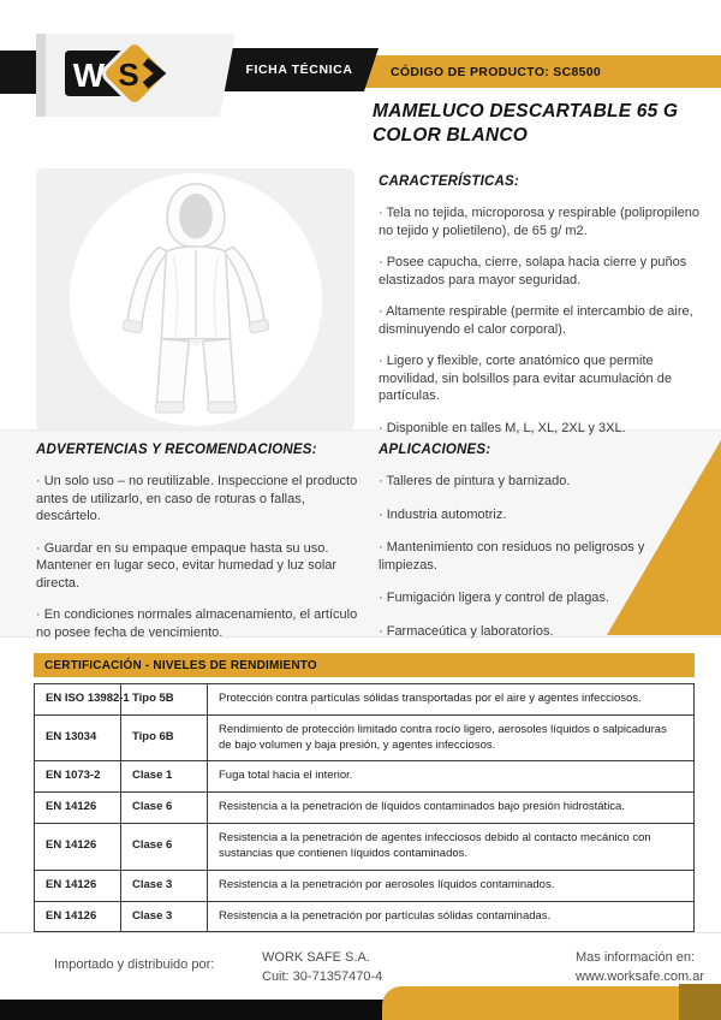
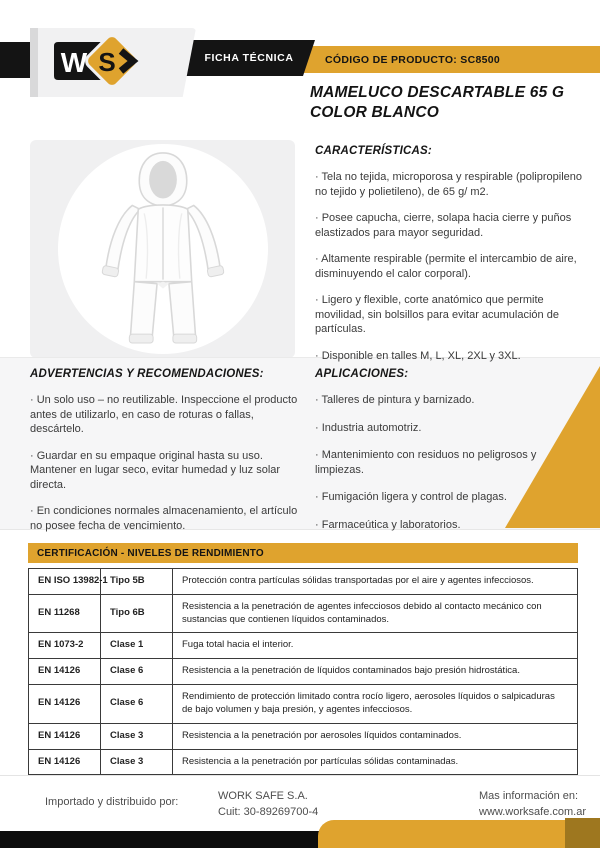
  CÓDIGO DE PRODUCTO: SC8500
  FICHA TÉCNICA
  W
  S
  MAMELUCO DESCARTABLE 65 G
  COLOR BLANCO
  CARACTERÍSTICAS:
  · Tela no tejida, microporosa y respirable (polipropileno no tejido y polietileno), de 65 g/ m2.
  · Posee capucha, cierre, solapa hacia cierre y puños elastizados para mayor seguridad.
  · Altamente respirable (permite el intercambio de aire, disminuyendo el calor corporal).
  · Ligero y flexible, corte anatómico que permite movilidad, sin bolsillos para evitar acumulación de partículas.
  · Disponible en talles M, L, XL, 2XL y 3XL.
  ADVERTENCIAS Y RECOMENDACIONES:
  · Un solo uso – no reutilizable. Inspeccione el producto antes de utilizarlo, en caso de roturas o fallas, descártelo.
- · Guardar en su empaque empaque hasta su uso. Mantener en lugar seco, evitar humedad y luz solar directa.
+ · Guardar en su empaque original hasta su uso. Mantener en lugar seco, evitar humedad y luz solar directa.
  · En condiciones normales almacenamiento, el artículo no posee fecha de vencimiento.
  APLICACIONES:
  · Talleres de pintura y barnizado.
  · Industria automotriz.
  · Mantenimiento con residuos no peligrosos y limpiezas.
  · Fumigación ligera y control de plagas.
  · Farmaceútica y laboratorios.
  CERTIFICACIÓN - NIVELES DE RENDIMIENTO
  EN ISO 13982-
  Tipo 5B
  Protección contra partículas sólidas transportadas por el aire y agentes infecciosos.
- EN 13034
+ EN 11268
  Tipo 6B
- Rendimiento de protección limitado contra rocío ligero, aerosoles líquidos o salpicaduras de bajo volumen y baja presión, y agentes infecciosos.
+ Resistencia a la penetración de agentes infecciosos debido al contacto mecánico con sustancias que contienen líquidos contaminados.
  EN 1073-2
  Clase 1
  Fuga total hacia el interior.
  EN 14126
  Clase 6
  Resistencia a la penetración de líquidos contaminados bajo presión hidrostática.
  EN 14126
  Clase 6
- Resistencia a la penetración de agentes infecciosos debido al contacto mecánico con sustancias que contienen líquidos contaminados.
+ Rendimiento de protección limitado contra rocío ligero, aerosoles líquidos o salpicaduras de bajo volumen y baja presión, y agentes infecciosos.
  EN 14126
  Clase 3
  Resistencia a la penetración por aerosoles líquidos contaminados.
  EN 14126
  Clase 3
  Resistencia a la penetración por partículas sólidas contaminadas.
  Importado y distribuido por:
  WORK SAFE S.A.
- Cuit: 30-71357470-4
+ Cuit: 30-89269700-4
  Mas información en:
  www.worksafe.com.ar
